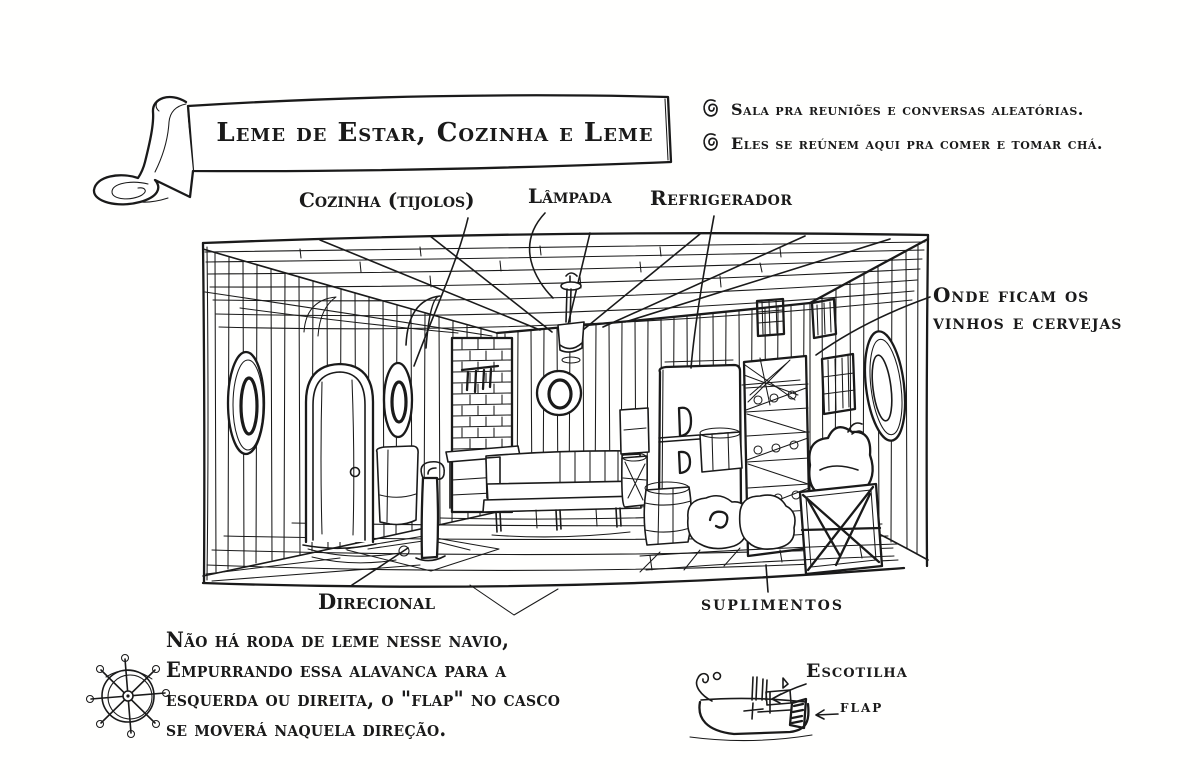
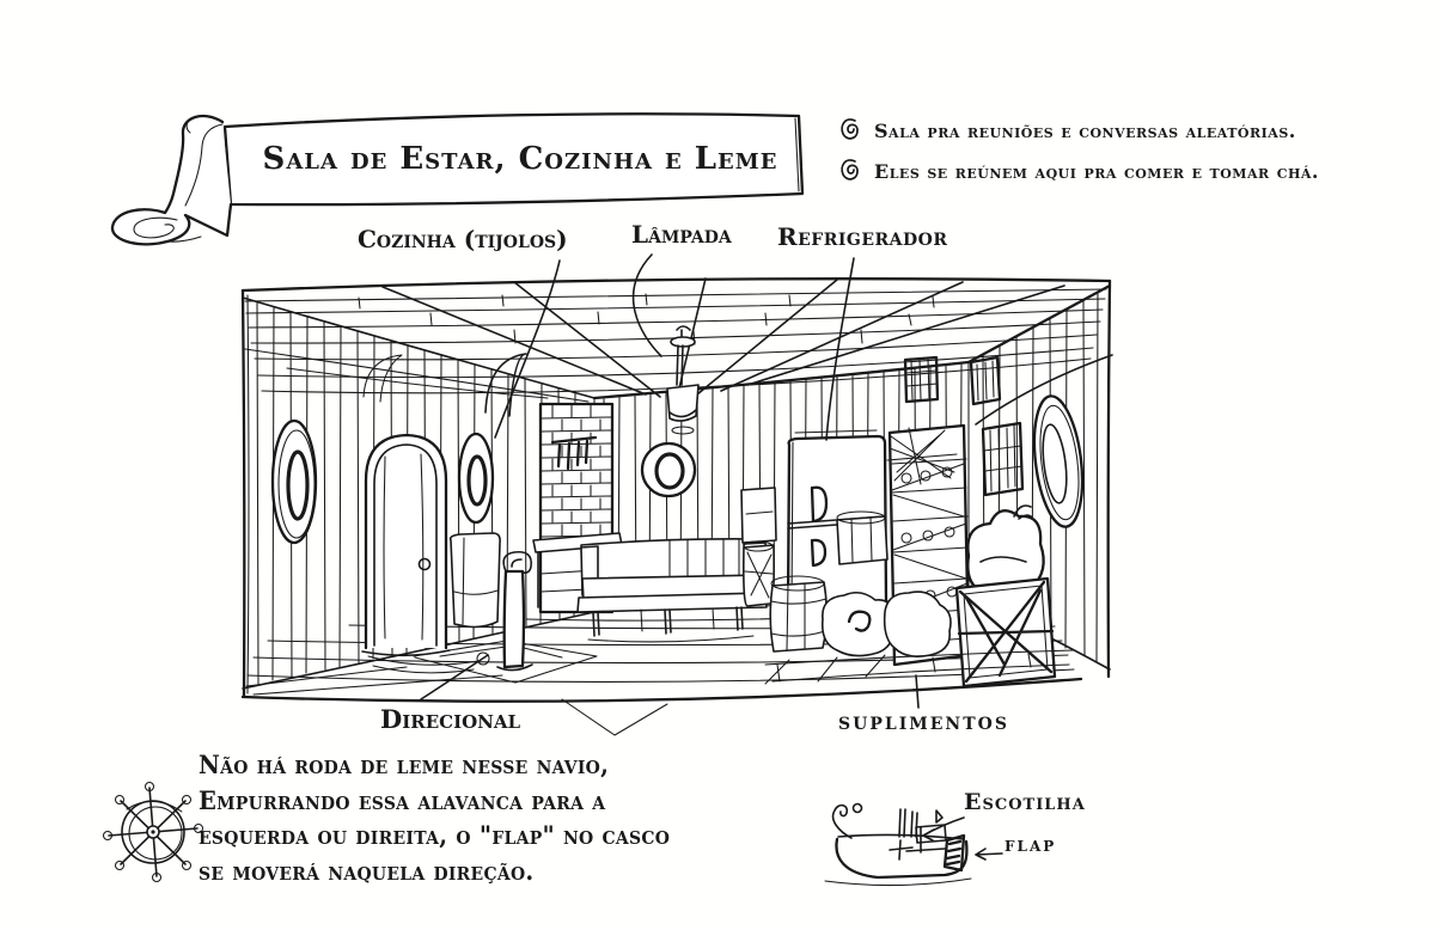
- Leme de Estar, Cozinha e Leme
+ Sala de Estar, Cozinha e Leme
  Sala pra reuniões e conversas aleatórias.
  Eles se reúnem aqui pra comer e tomar chá.
  Cozinha (tijolos)
  Lâmpada
  Refrigerador
- Onde ficam os
- vinhos e cervejas
  Direcional
  suplimentos
  Não há roda de leme nesse navio,
  Empurrando essa alavanca para a
  esquerda ou direita, o "flap" no casco
  se moverá naquela direção.
  Escotilha
  flap
